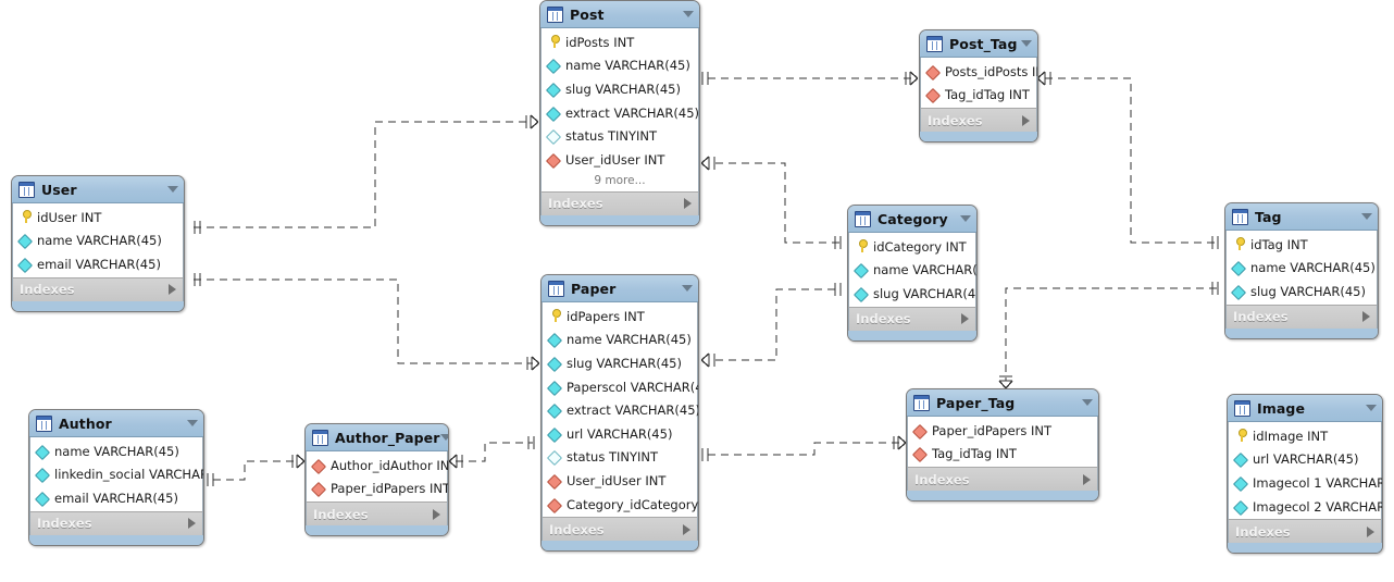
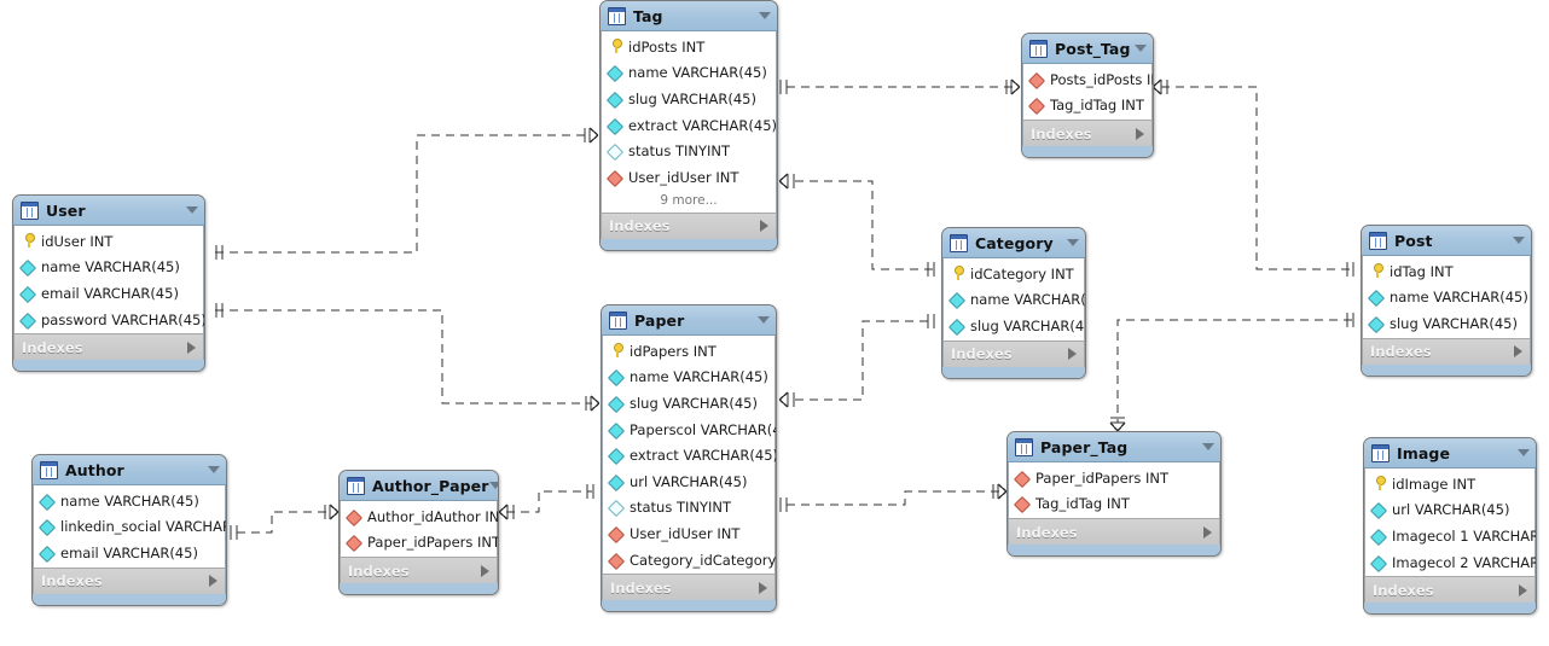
- Post
+ Tag
  idPosts INT
  name VARCHAR(45)
  slug VARCHAR(45)
  extract VARCHAR(45)
  status TINYINT
  User_idUser INT
  9 more...
  Indexes
  Post_Tag
  Posts_idPosts I
  Tag_idTag INT
  Indexes
  User
  idUser INT
  name VARCHAR(45)
  email VARCHAR(45)
+ password VARCHAR(45)
  Indexes
  Category
  idCategory INT
  name VARCHAR(
  slug VARCHAR(4
  Indexes
- Tag
+ Post
  idTag INT
  name VARCHAR(45)
  slug VARCHAR(45)
  Indexes
  Paper
  idPapers INT
  name VARCHAR(45)
  slug VARCHAR(45)
  Paperscol VARCHAR(
  extract VARCHAR(45)
  url VARCHAR(45)
  status TINYINT
  User_idUser INT
  Category_idCategory
  Indexes
  Author
  name VARCHAR(45)
  linkedin_social VARCHA
  email VARCHAR(45)
  Indexes
  Author_Paper
  Author_idAuthor IN
  Paper_idPapers INT
  Indexes
  Paper_Tag
  Paper_idPapers INT
  Tag_idTag INT
  Indexes
  Image
  idImage INT
  url VARCHAR(45)
  Imagecol 1 VARCHAR
  Imagecol 2 VARCHAR
  Indexes
